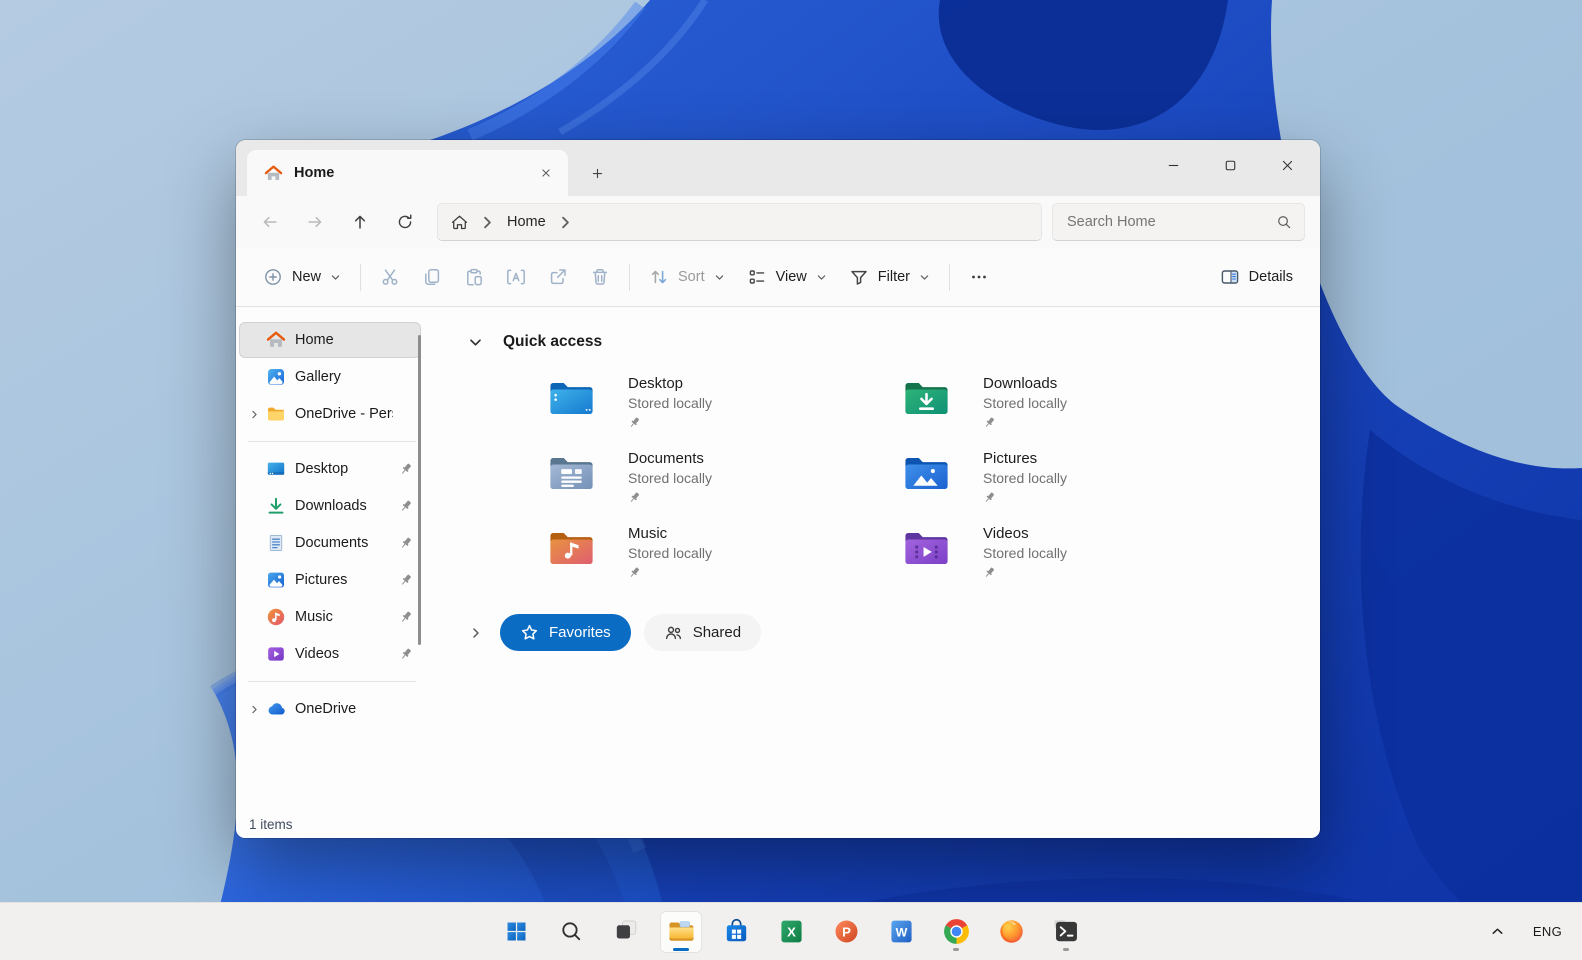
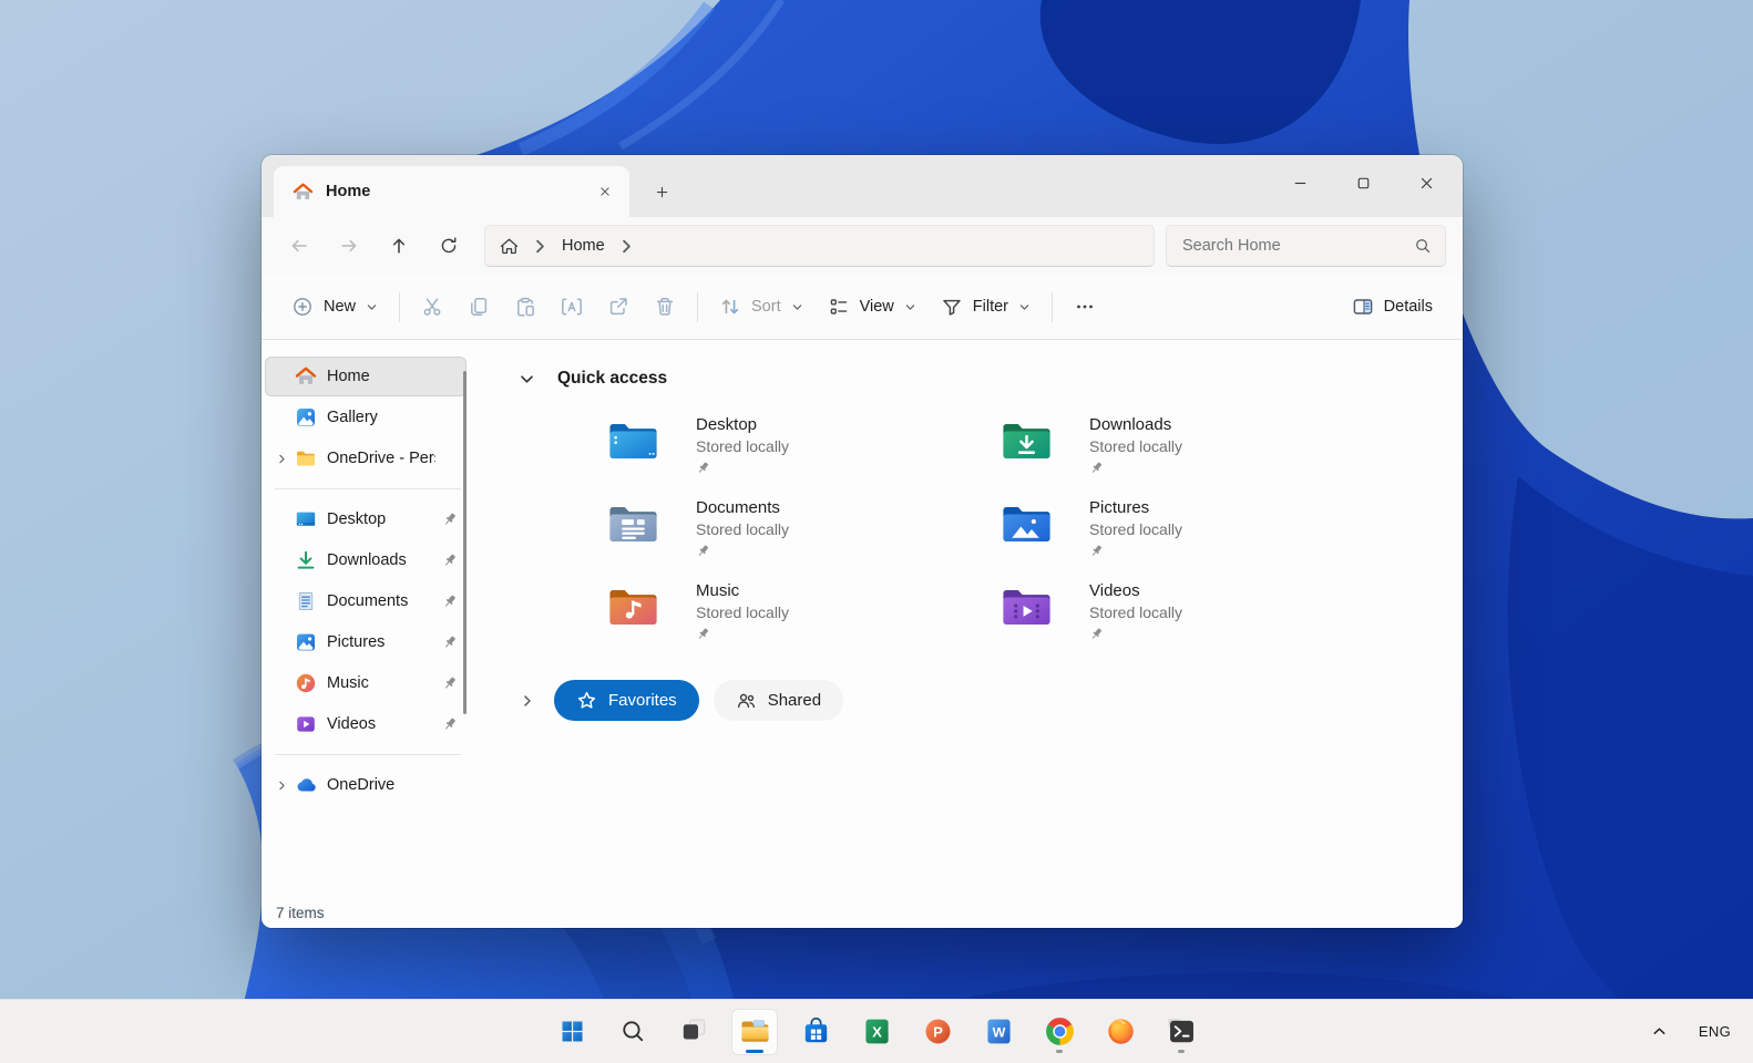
  Home
  Home
  Search Home
  New
  Sort
  View
  Filter
  Details
  Home
  Gallery
  OneDrive - Per
  Desktop
  Downloads
  Documents
  Pictures
  Music
  Videos
  OneDrive
  Quick access
  Desktop
  Stored locally
  Downloads
  Stored locally
  Documents
  Stored locally
  Pictures
  Stored locally
  Music
  Stored locally
  Videos
  Stored locally
  Favorites
  Shared
- 1 items
+ 7 items
  X
  P
  W
  ENG
